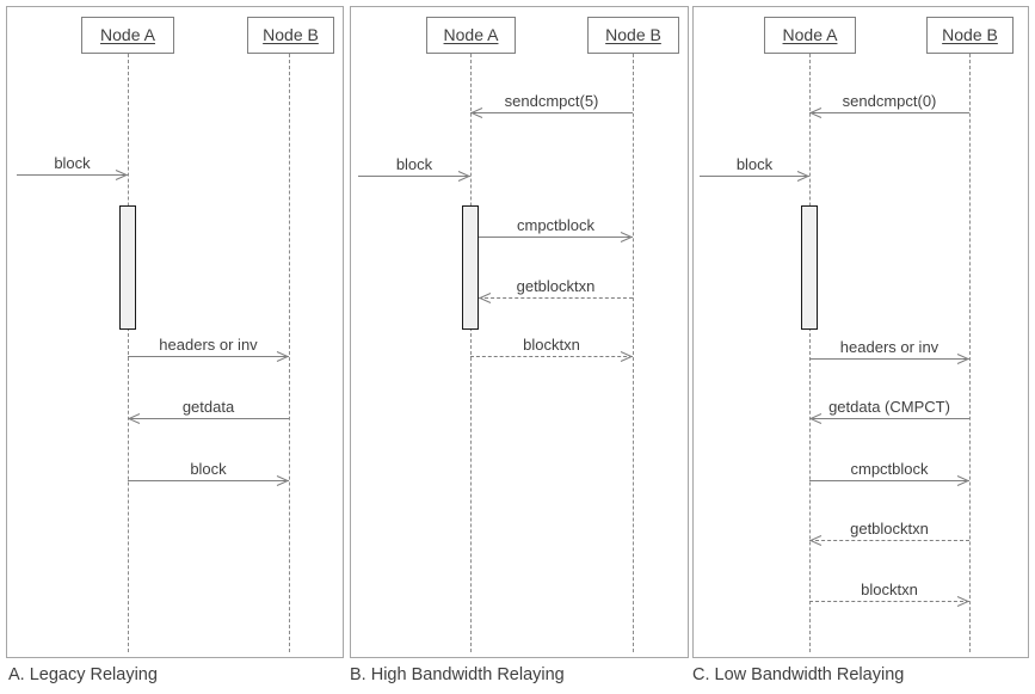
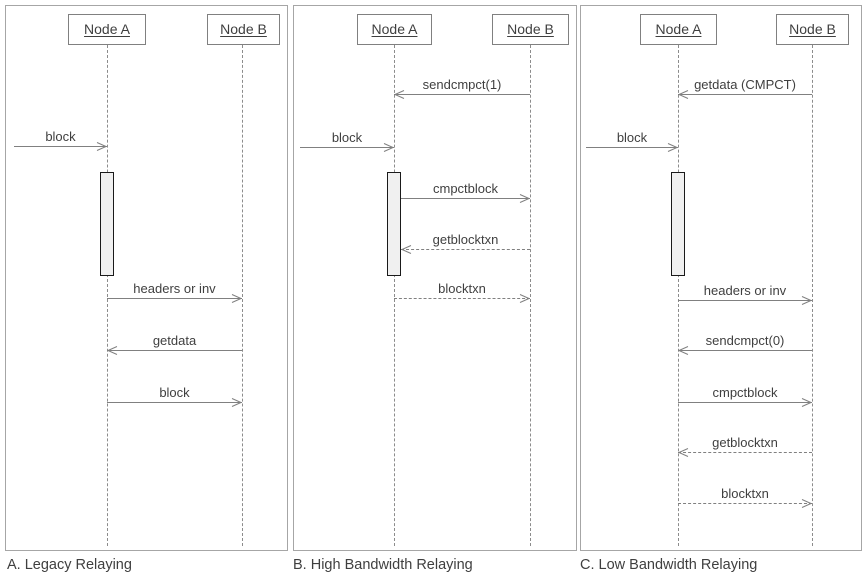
  Node A
  Node B
  block
  headers or inv
  getdata
  block
  A. Legacy Relaying
  Node A
  Node B
- sendcmpct(5)
+ sendcmpct(1)
  block
  cmpctblock
  getblocktxn
  blocktxn
  B. High Bandwidth Relaying
  Node A
  Node B
- sendcmpct(0)
+ getdata (CMPCT)
  block
  headers or inv
- getdata (CMPCT)
+ sendcmpct(0)
  cmpctblock
  getblocktxn
  blocktxn
  C. Low Bandwidth Relaying
